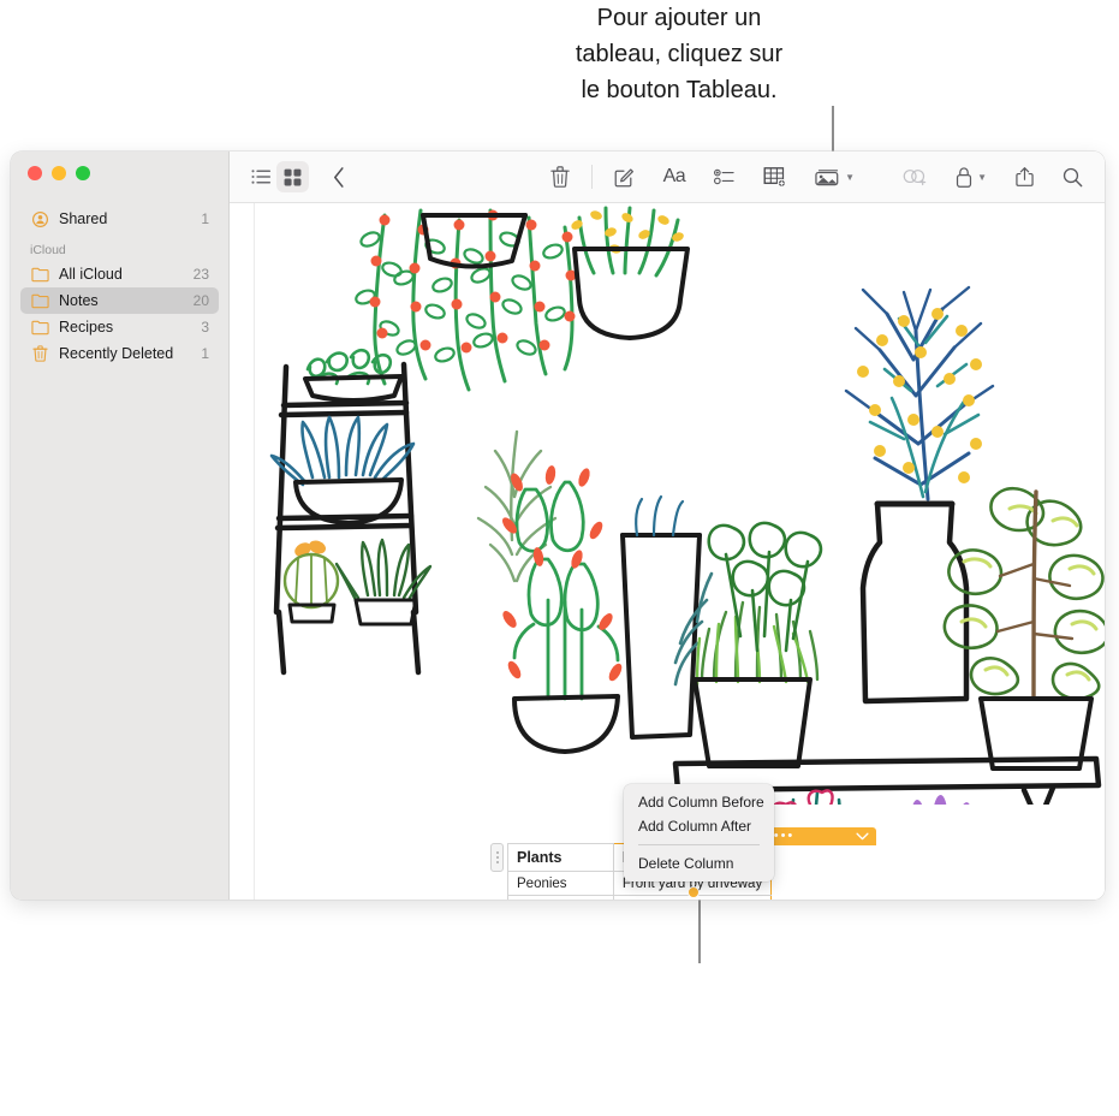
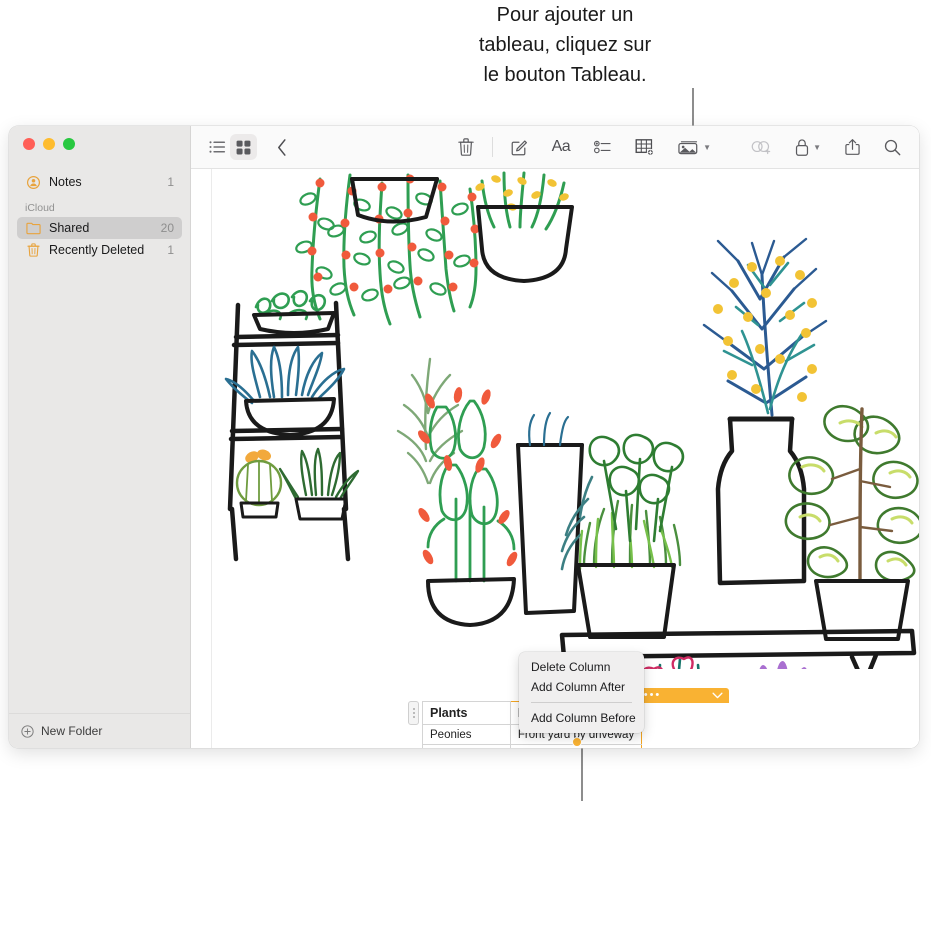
  Pour ajouter un
  tableau, cliquez sur
  le bouton Tableau.
- Shared
+ Notes
  1
  iCloud
- All iCloud
- 23
- Notes
+ Shared
  20
- Recipes
- 3
  Recently Deleted
  1
+ New Folder
  Aa
  ▼
  ▼
  Peonies	Front yard by driveway
  •••
- Add Column Before
+ Delete Column
  Add Column After
- Delete Column
+ Add Column Before
